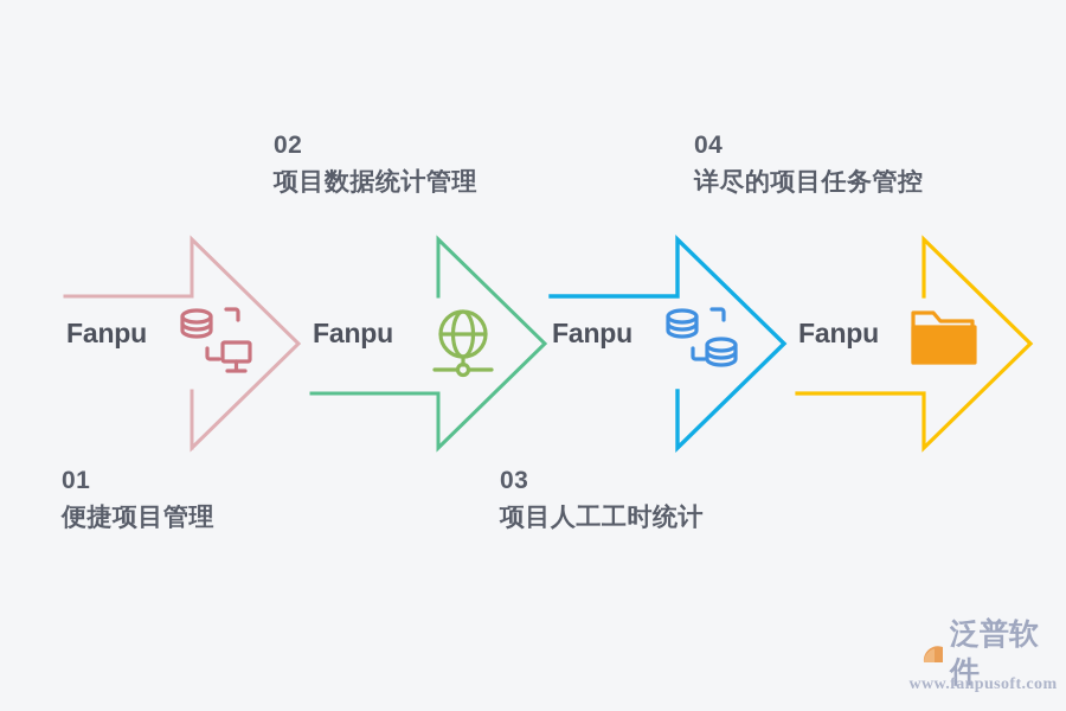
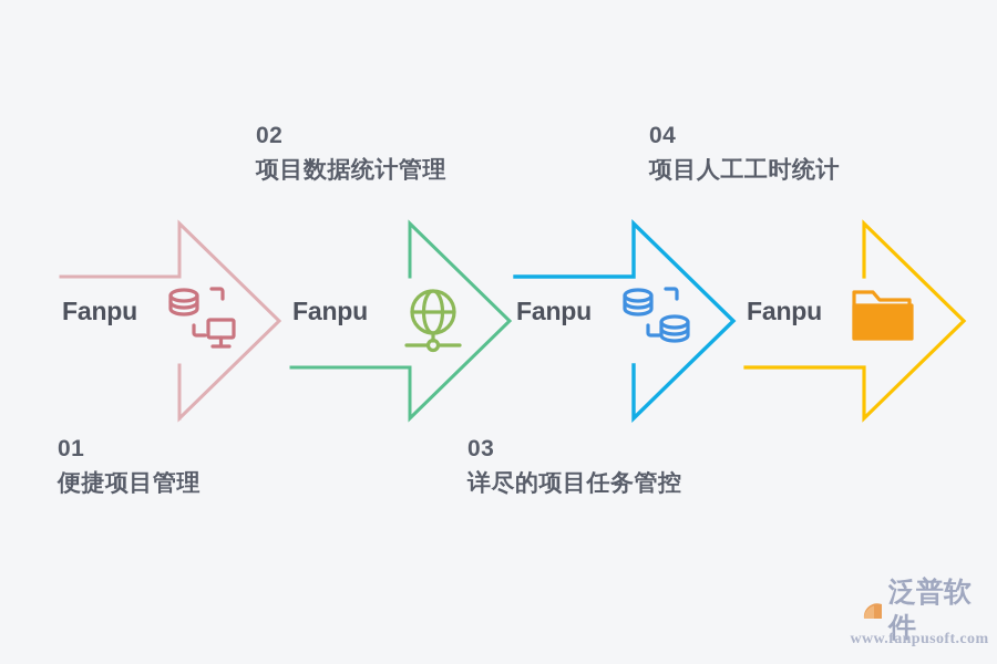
  01
  便捷项目管理
  02
  项目数据统计管理
  03
- 项目人工工时统计
+ 详尽的项目任务管控
  04
- 详尽的项目任务管控
+ 项目人工工时统计
  Fanpu
  Fanpu
  Fanpu
  Fanpu
  泛普软件
  www.fanpusoft.com
